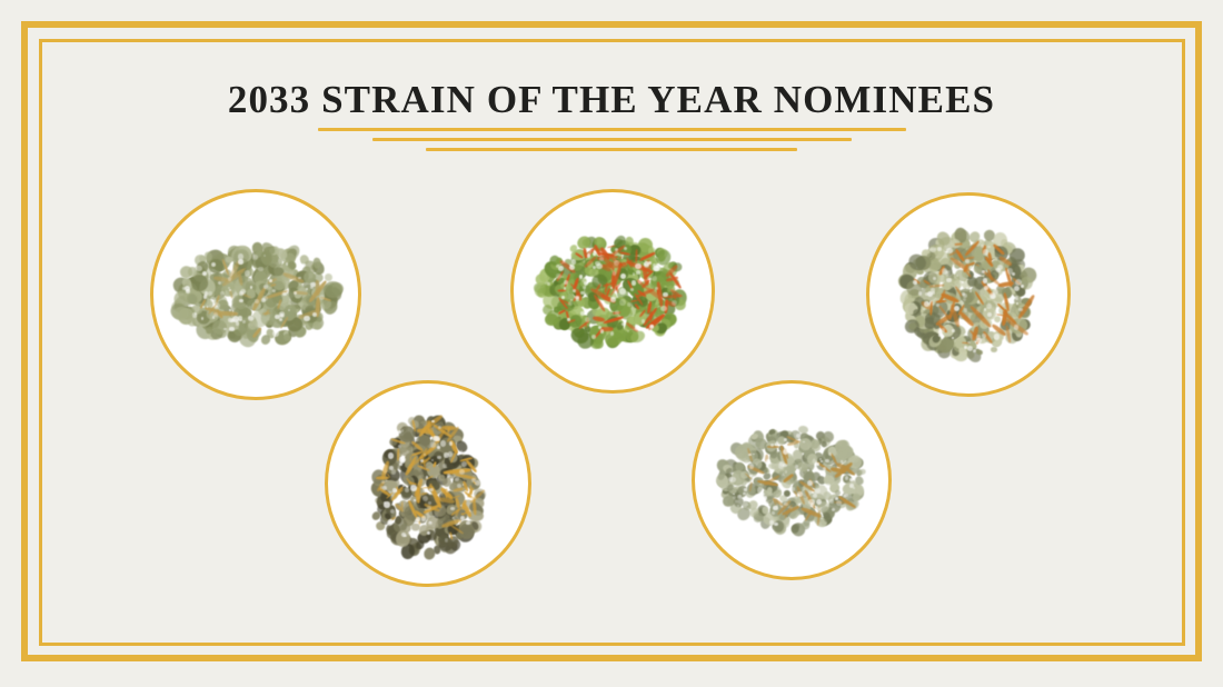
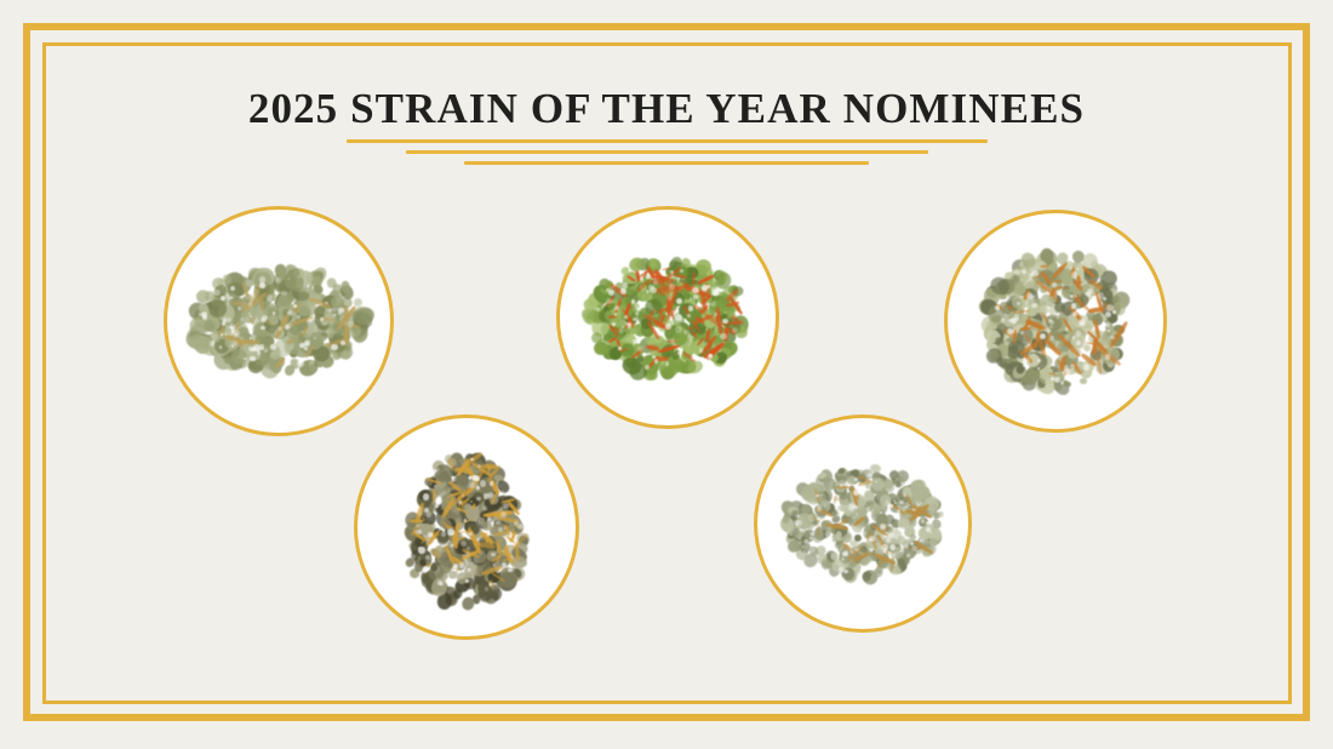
- 2033 STRAIN OF THE YEAR NOMINEES
+ 2025 STRAIN OF THE YEAR NOMINEES
